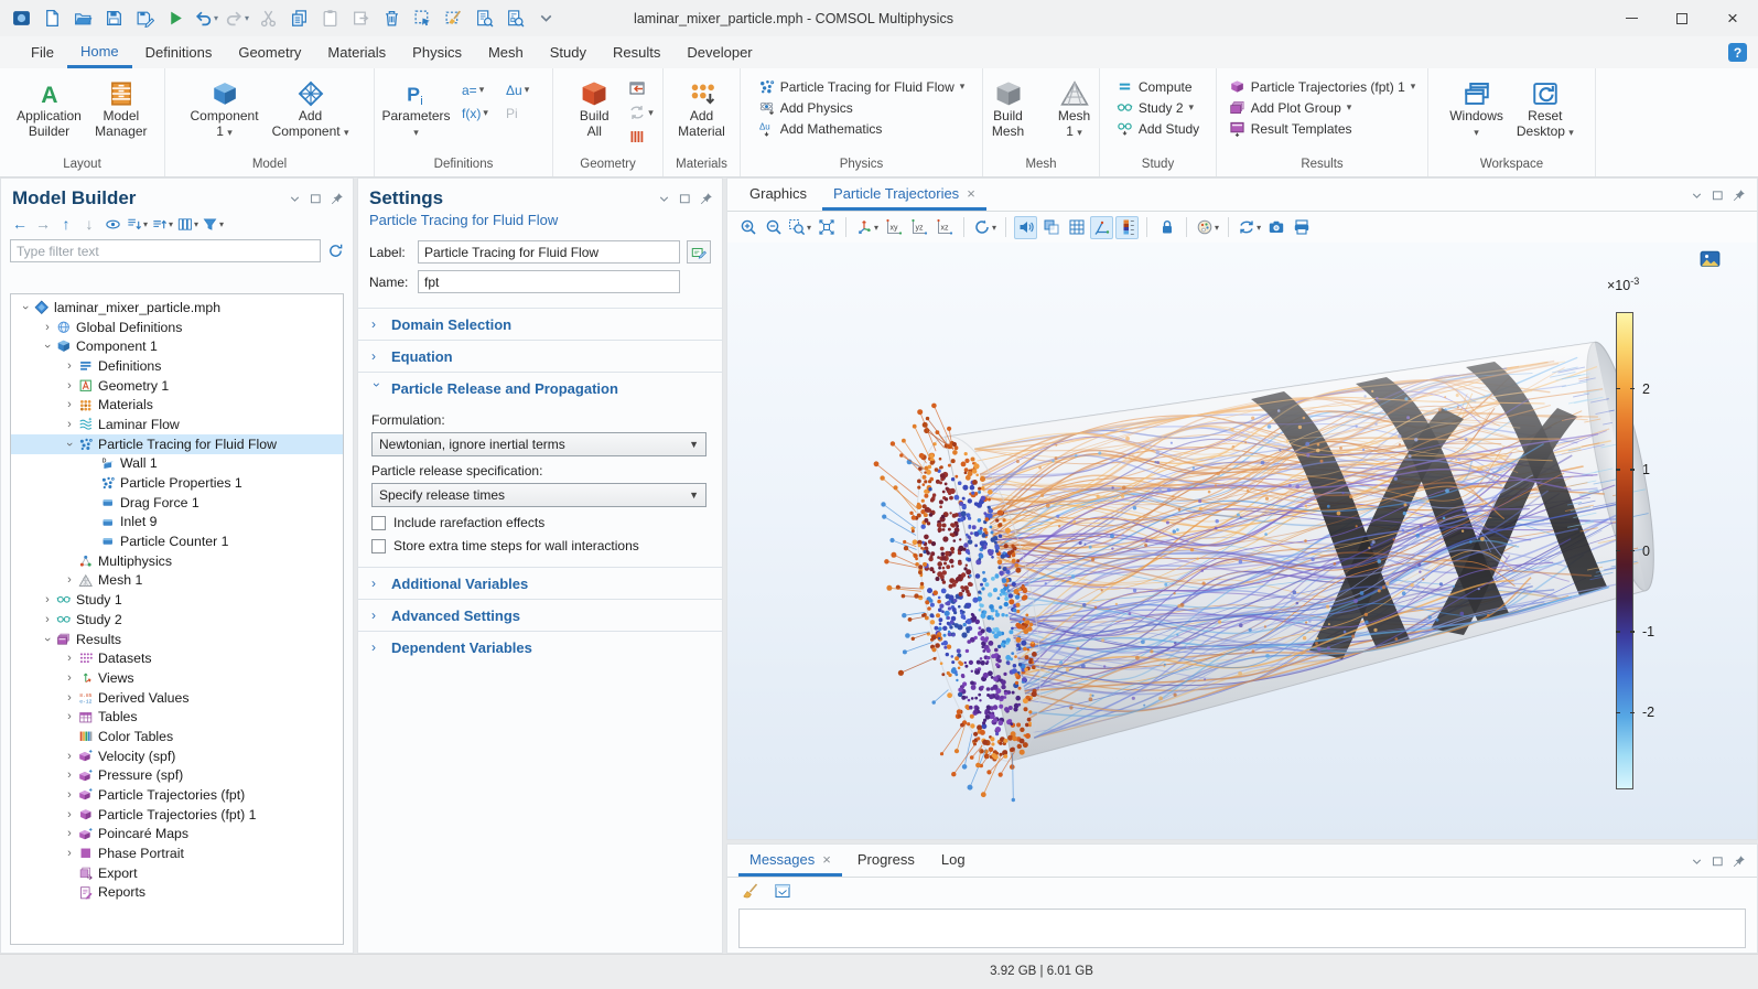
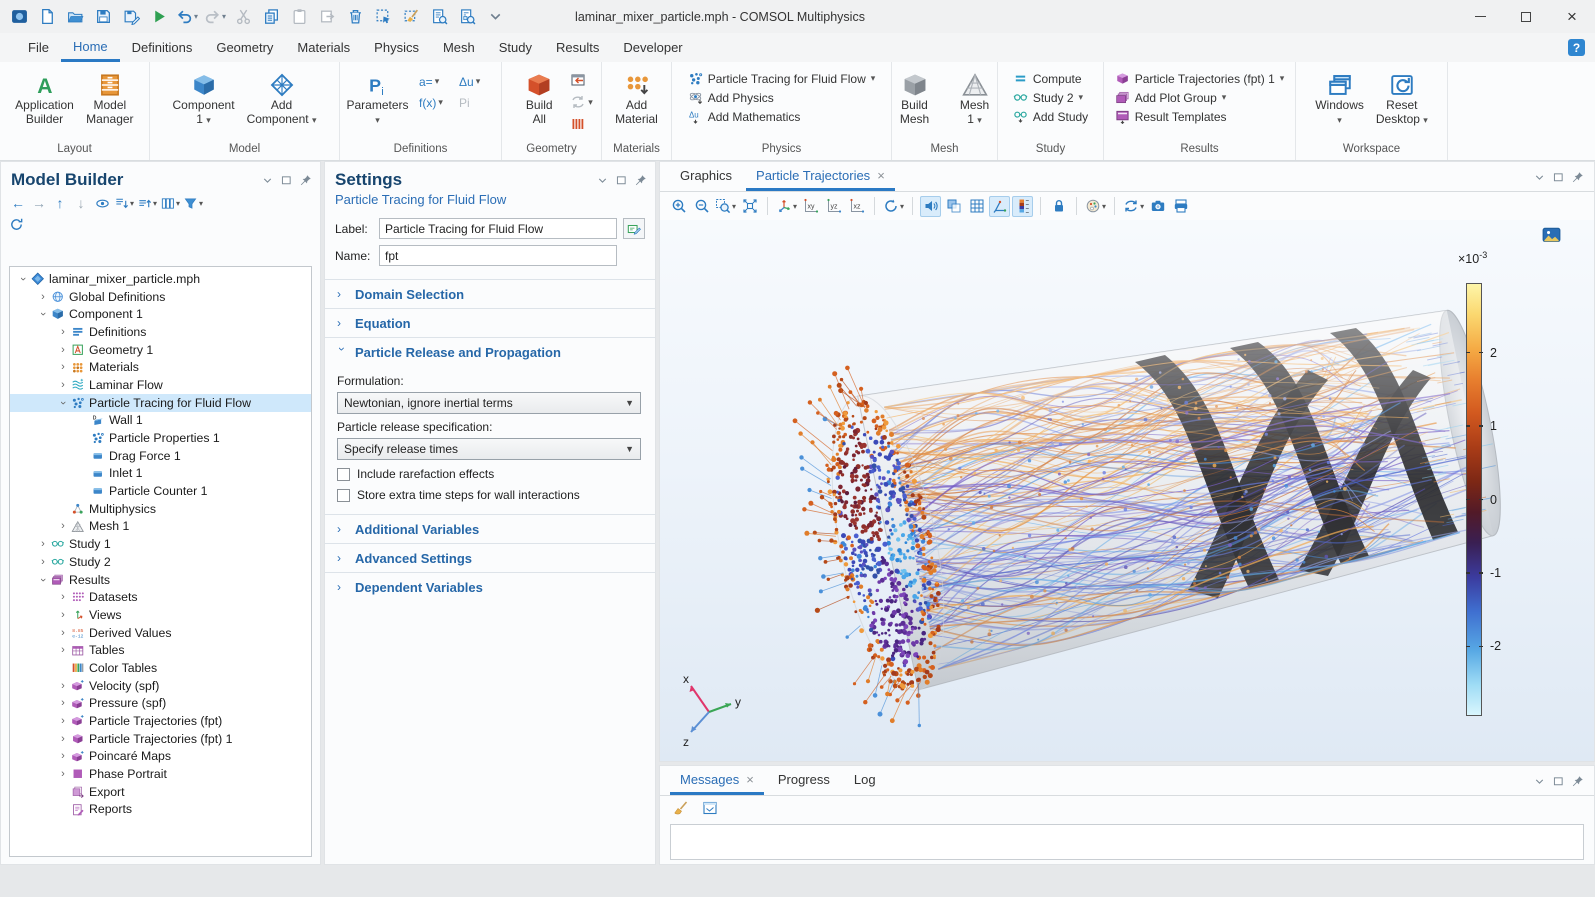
  ▾
  ▾
  laminar_mixer_particle.mph - COMSOL Multiphysics
  ×
  File
  Home
  Definitions
  Geometry
  Materials
  Physics
  Mesh
  Study
  Results
  Developer
  ?
  A
  Application
  Builder
  Model
  Manager
  Layout
  Component
  1 ▾
  Add
  Component ▾
  Model
  P
  i
  Parameters
  ▾
  a=
  ▾
  Δu
  ▾
  f(x)
  ▾
  Pi
  Definitions
  Build
  All
  ▾
  Geometry
  Add
  Material
  Materials
  Particle Tracing for Fluid Flow
  ▾
  Add Physics
  Δu
  Add Mathematics
  Physics
  Build
  Mesh
  Mesh
  1 ▾
  Mesh
  Compute
  Study 2
  ▾
  Add Study
  Study
  Particle Trajectories (fpt) 1
  ▾
  Add Plot Group
  ▾
  Result Templates
  Results
  Windows
  ▾
  Reset
  Desktop ▾
  Workspace
  Model Builder
  ←
  →
  ↑
  ↓
  ▾
  ▾
  ▾
  ▾
- Type filter text
  laminar_mixer_particle.mph
  ›
  Global Definitions
  Component 1
  ›
  Definitions
  ›
  Geometry 1
  ›
  Materials
  ›
  Laminar Flow
  Particle Tracing for Fluid Flow
  Wall 1
  Particle Properties 1
  Drag Force 1
- Inlet 9
+ Inlet 1
  Particle Counter 1
  Multiphysics
  ›
  Mesh 1
  ›
  Study 1
  ›
  Study 2
  Results
  ›
  Datasets
  ›
  Views
  ›
  Derived Values
  ›
  Tables
  Color Tables
  ›
  Velocity (spf)
  ›
  Pressure (spf)
  ›
  Particle Trajectories (fpt)
  ›
  Particle Trajectories (fpt) 1
  ›
  Poincaré Maps
  ›
  Phase Portrait
  Export
  Reports
  Settings
  Particle Tracing for Fluid Flow
  Label:
  Particle Tracing for Fluid Flow
  Name:
  fpt
  ›
  Domain Selection
  ›
  Equation
  Particle Release and Propagation
  Formulation:
  Newtonian, ignore inertial terms
  ▼
  Particle release specification:
  Specify release times
  ▼
  Include rarefaction effects
  Store extra time steps for wall interactions
  ›
  Additional Variables
  ›
  Advanced Settings
  ›
  Dependent Variables
  Graphics
  Particle Trajectories
  ×
  ▾
  ▾
  ▾
  ▾
  ▾
+ x
+ y
+ z
  ×10-3
  2
  1
  0
  -1
  -2
  Messages
  ×
  Progress
  Log
- 3.92 GB | 6.01 GB
